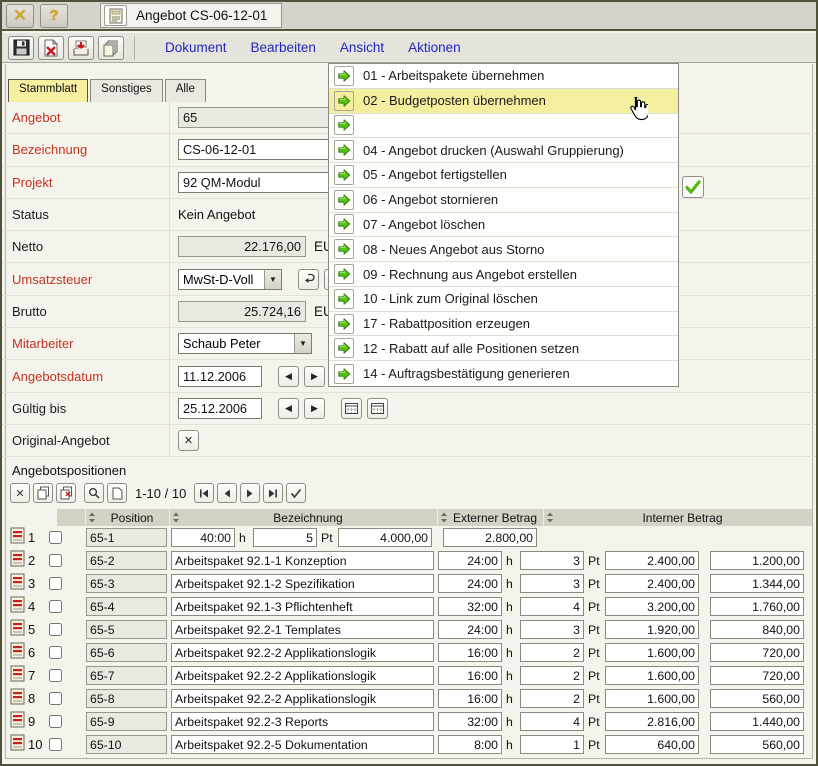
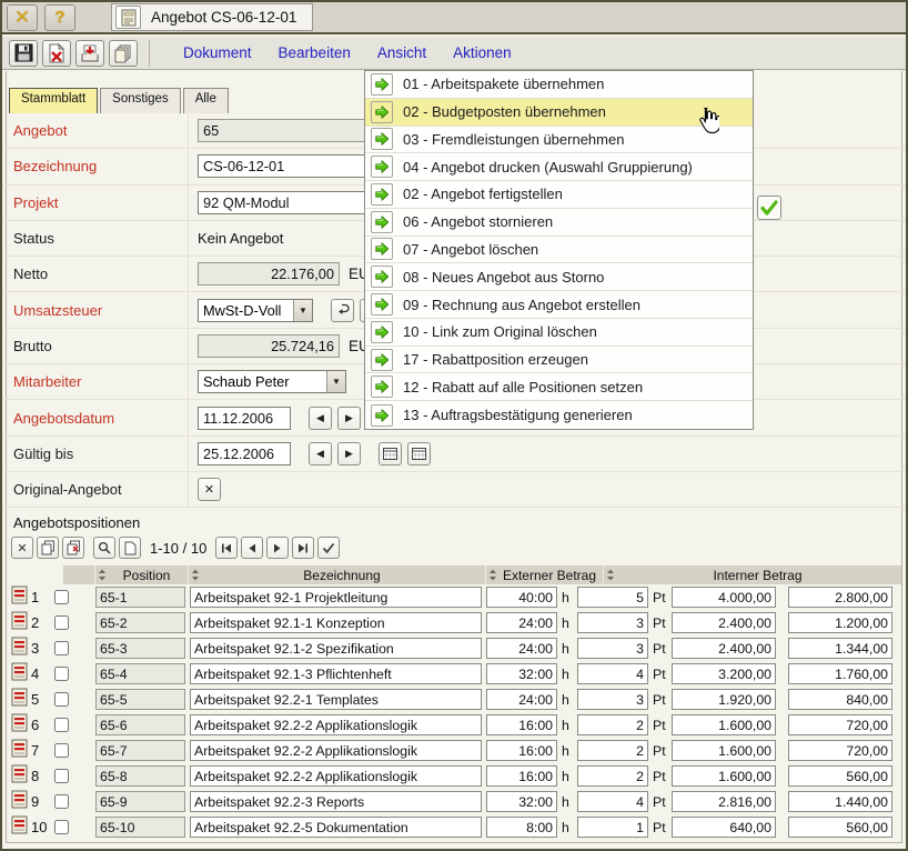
  ✕
  ?
  Angebot CS-06-12-01
  Dokument
  Bearbeiten
  Ansicht
  Aktionen
  Stammblatt
  Sonstiges
  Alle
  Angebot
  65
  Bezeichnung
  CS-06-12-01
  Projekt
  92 QM-Modul
  Status
  Kein Angebot
  Netto
  22.176,00
  Umsatzsteuer
  MwSt-D-Voll
  ▼
  Brutto
  25.724,16
  Mitarbeiter
  Schaub Peter
  ▼
  Angebotsdatum
  11.12.2006
  ◀
  ▶
  Gültig bis
  25.12.2006
  ◀
  ▶
  Original-Angebot
  ✕
  Angebotspositionen
  ✕
  1-10 / 10
  Position
  Bezeichnung
  Externer Betrag
  Interner Betrag
  1
  65-1
+ Arbeitspaket 92-1 Projektleitung
  40:00
  h
  5
  Pt
  4.000,00
  2.800,00
  2
  65-2
  Arbeitspaket 92.1-1 Konzeption
  24:00
  h
  3
  Pt
  2.400,00
  1.200,00
  3
  65-3
  Arbeitspaket 92.1-2 Spezifikation
  24:00
  h
  3
  Pt
  2.400,00
  1.344,00
  4
  65-4
  Arbeitspaket 92.1-3 Pflichtenheft
  32:00
  h
  4
  Pt
  3.200,00
  1.760,00
  5
  65-5
  Arbeitspaket 92.2-1 Templates
  24:00
  h
  3
  Pt
  1.920,00
  840,00
  6
  65-6
  Arbeitspaket 92.2-2 Applikationslogik
  16:00
  h
  2
  Pt
  1.600,00
  720,00
  7
  65-7
  Arbeitspaket 92.2-2 Applikationslogik
  16:00
  h
  2
  Pt
  1.600,00
  720,00
  8
  65-8
  Arbeitspaket 92.2-2 Applikationslogik
  16:00
  h
  2
  Pt
  1.600,00
  560,00
  9
  65-9
  Arbeitspaket 92.2-3 Reports
  32:00
  h
  4
  Pt
  2.816,00
  1.440,00
  10
  65-10
  Arbeitspaket 92.2-5 Dokumentation
  8:00
  h
  1
  Pt
  640,00
  560,00
  01 - Arbeitspakete übernehmen
  02 - Budgetposten übernehmen
+ 03 - Fremdleistungen übernehmen
  04 - Angebot drucken (Auswahl Gruppierung)
- 05 - Angebot fertigstellen
+ 02 - Angebot fertigstellen
  06 - Angebot stornieren
  07 - Angebot löschen
  08 - Neues Angebot aus Storno
  09 - Rechnung aus Angebot erstellen
  10 - Link zum Original löschen
  17 - Rabattposition erzeugen
  12 - Rabatt auf alle Positionen setzen
- 14 - Auftragsbestätigung generieren
+ 13 - Auftragsbestätigung generieren
